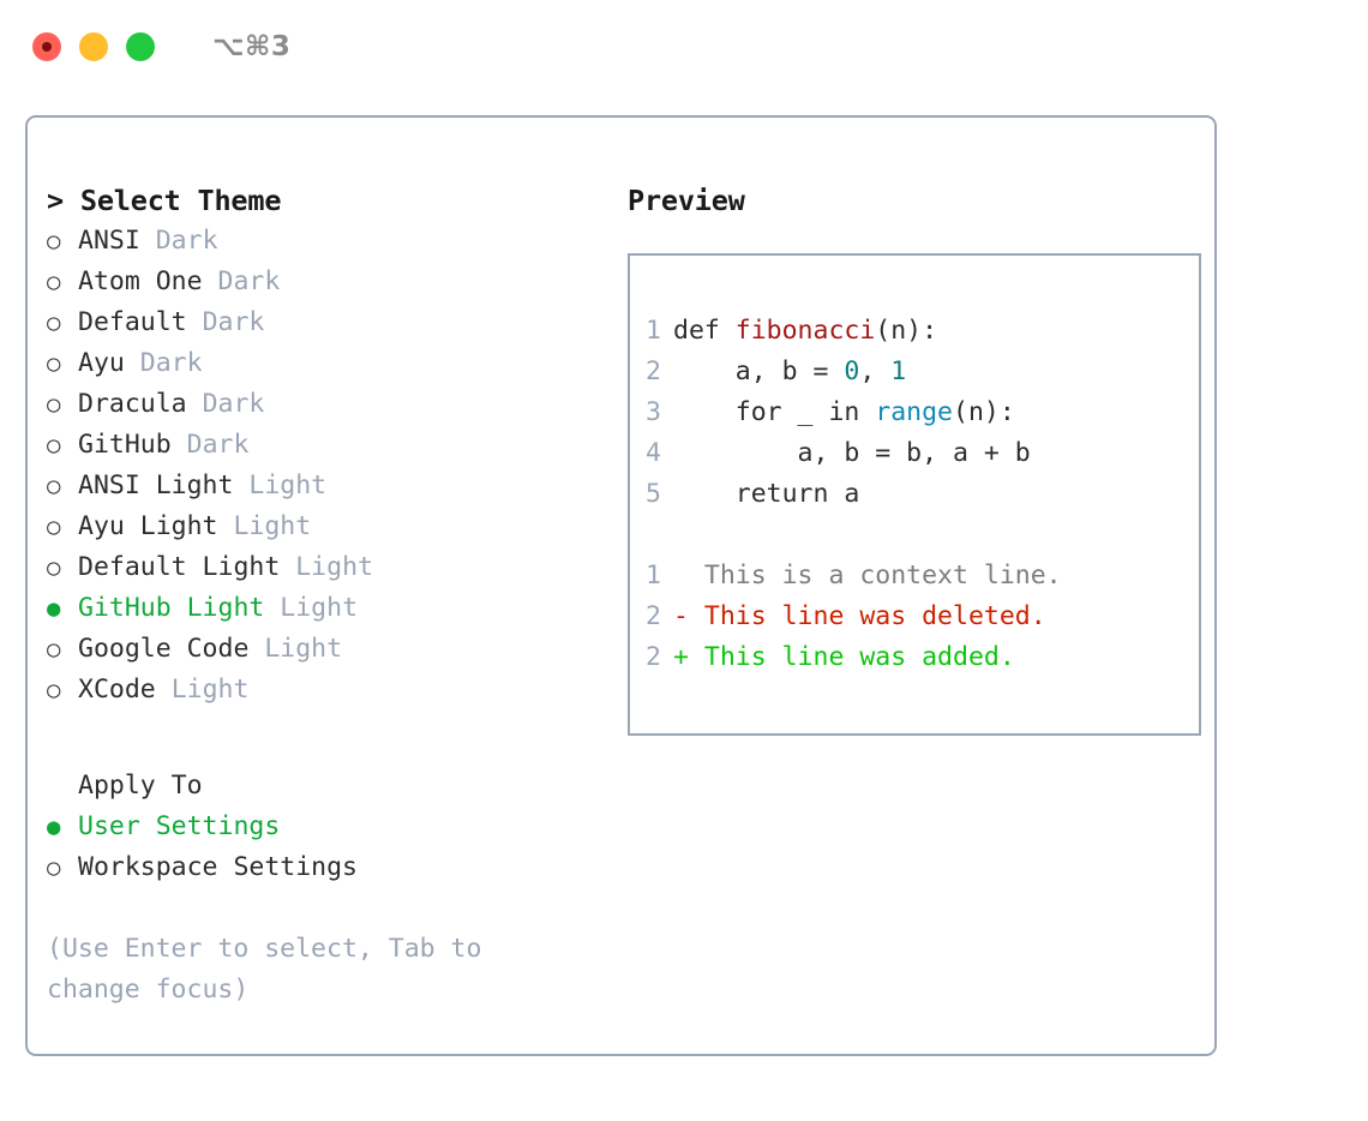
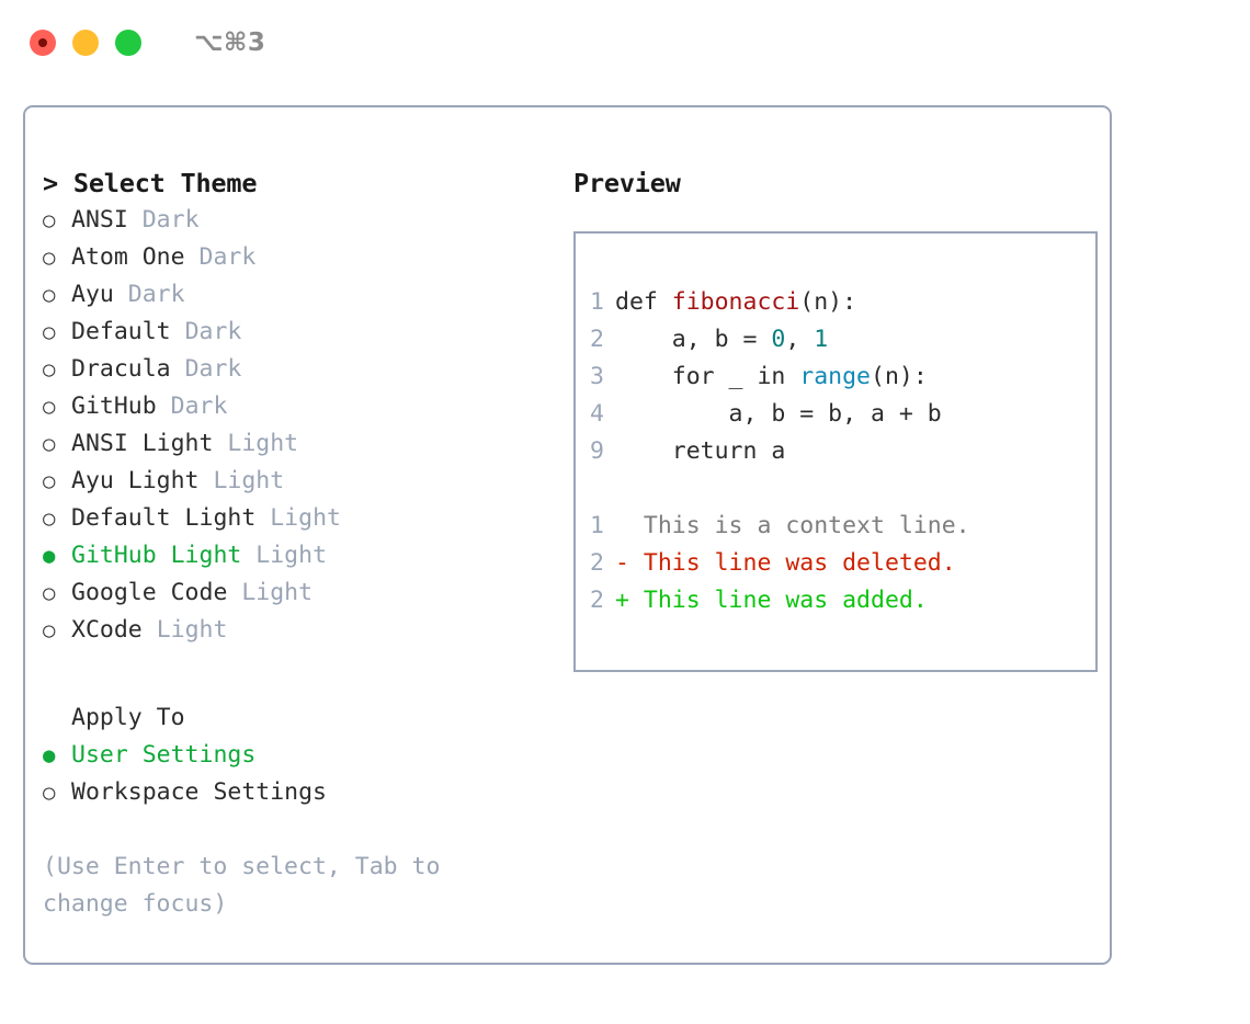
  ⌥⌘3
  > Select Theme
  ○
  ANSI
  Dark
  ○
  Atom One
  Dark
  ○
- Default
+ Ayu
  Dark
  ○
- Ayu
+ Default
  Dark
  ○
  Dracula
  Dark
  ○
  GitHub
  Dark
  ○
  ANSI Light
  Light
  ○
  Ayu Light
  Light
  ○
  Default Light
  Light
  ●
  GitHub Light
  Light
  ○
  Google Code
  Light
  ○
  XCode
  Light
  Apply To
  ●
  User Settings
  ○
  Workspace Settings
  (Use Enter to select, Tab to change focus)
  Preview
  1
  def fibonacci(n):
  2
  a, b = 0, 1
  3
  for _ in range(n):
  4
  a, b = b, a + b
- 5
+ 9
  return a
  1
  This is a context line.
  2
  -
  This line was deleted.
  2
  +
  This line was added.
